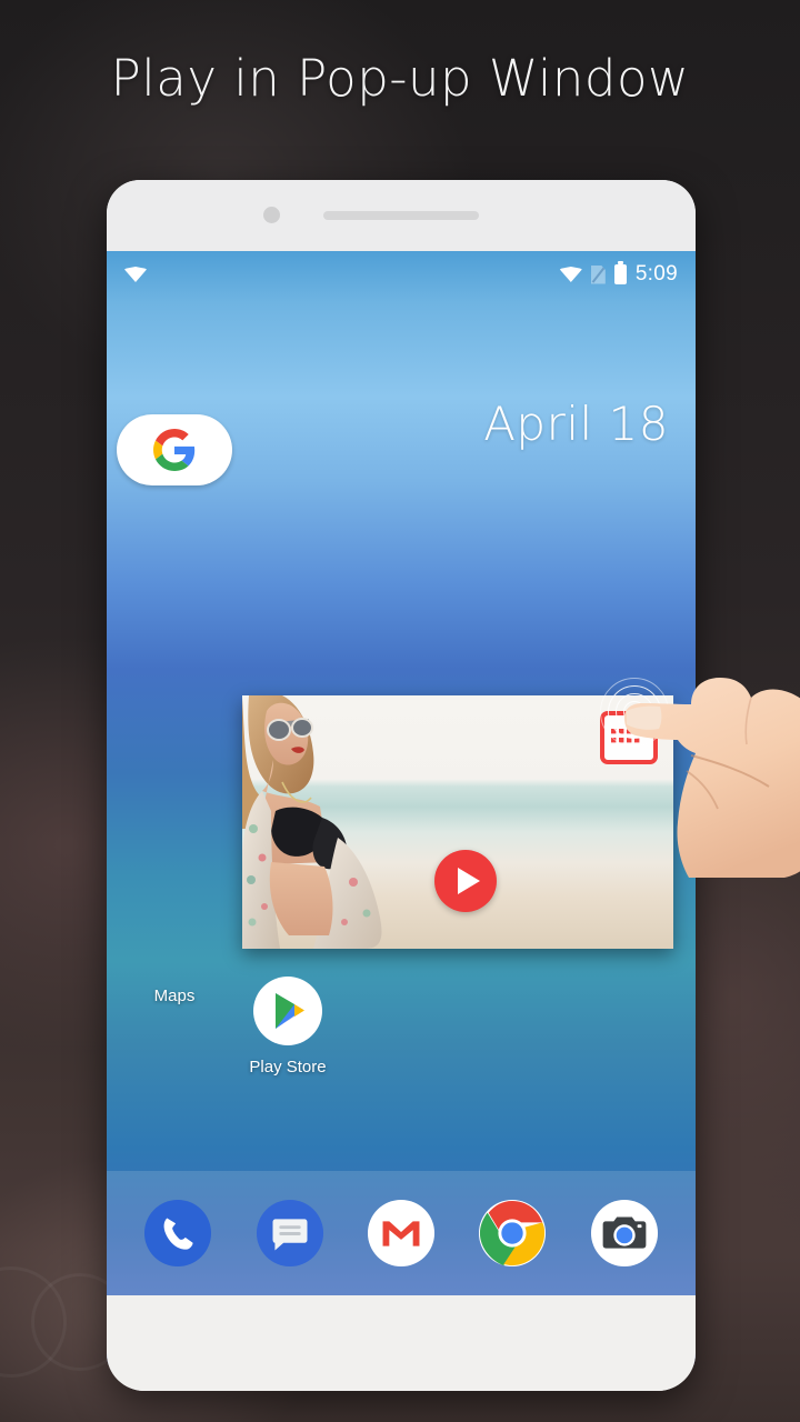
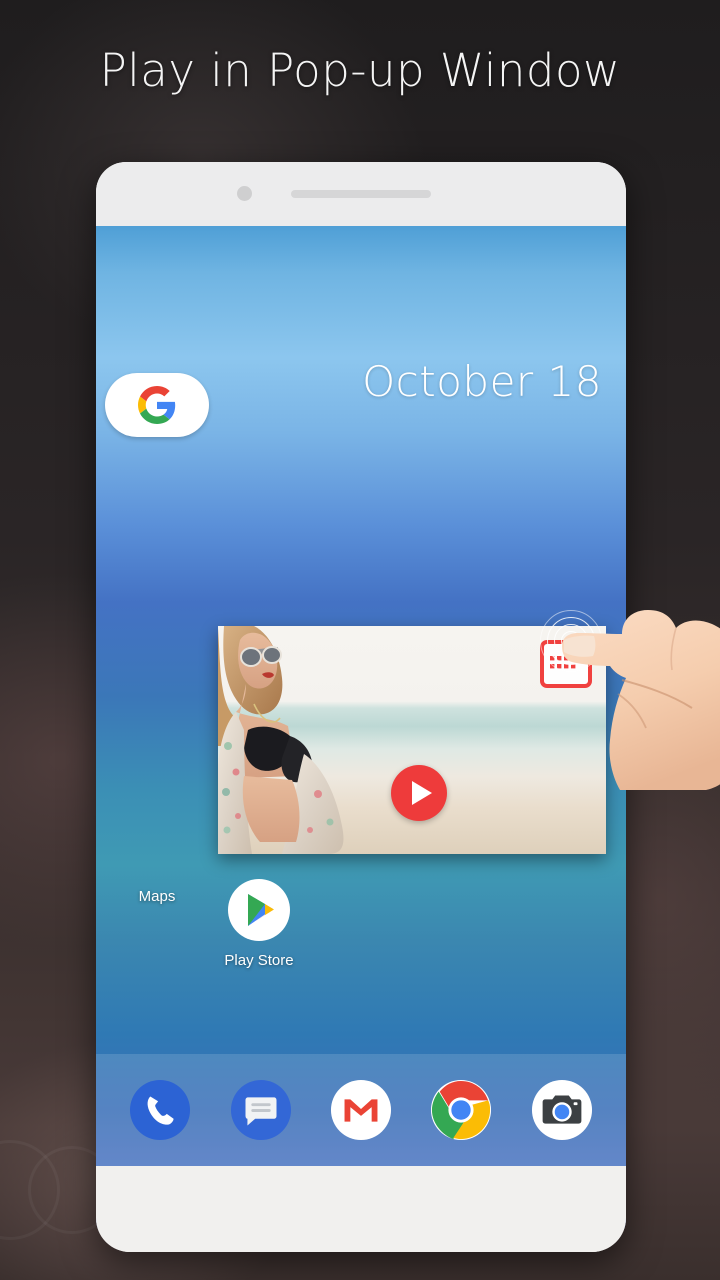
  Play in Pop-up Window
- 5:09
- April 18
+ October 18
  Maps
  Play Store
